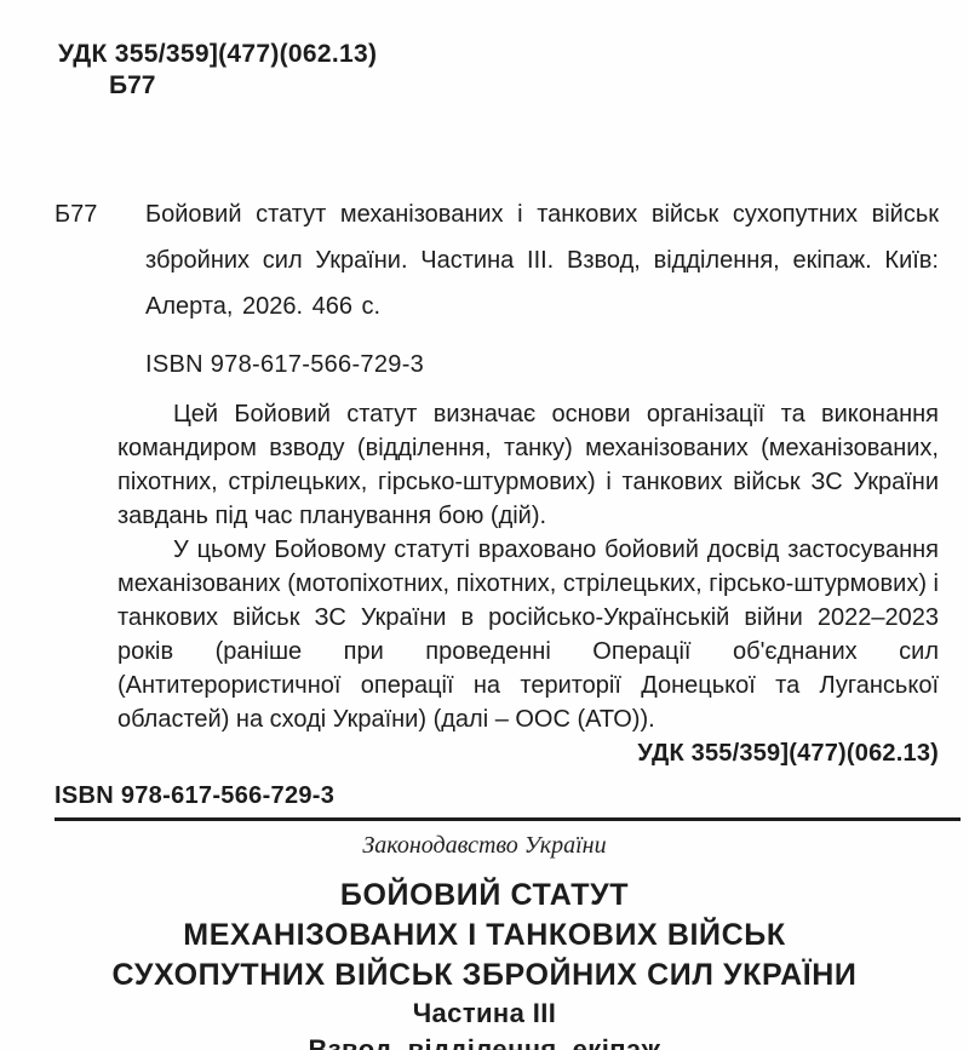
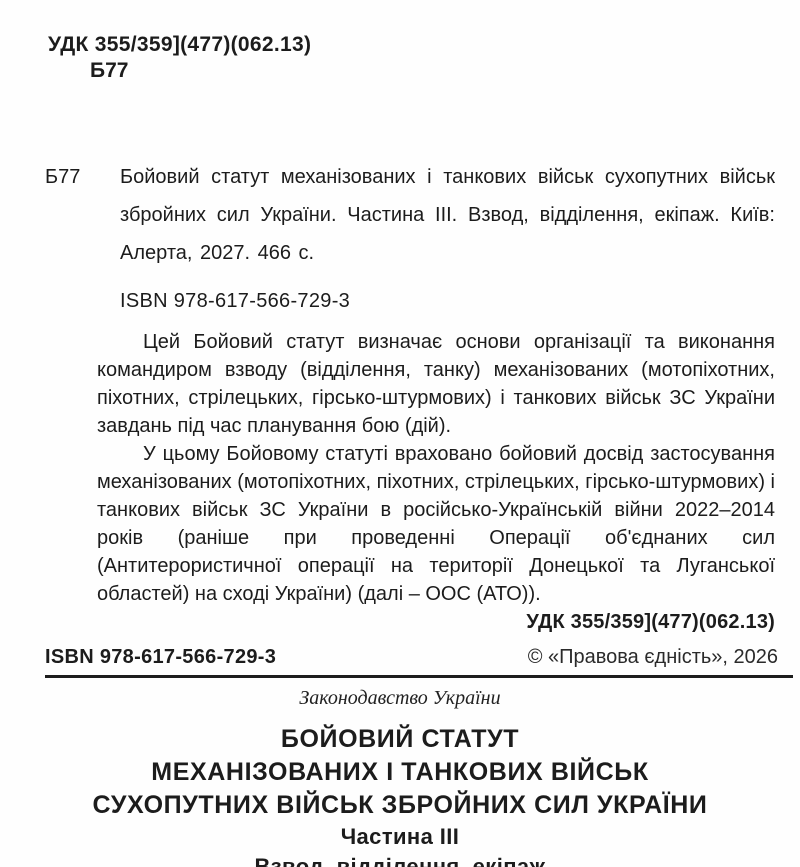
  УДК 355/359](477)(062.13)
  Б77
  Б77
- Бойовий статут механізованих і танкових військ сухопутних військ збройних сил України. Частина III. Взвод, відділення, екіпаж. Київ: Алерта, 2026. 466 с.
+ Бойовий статут механізованих і танкових військ сухопутних військ збройних сил України. Частина III. Взвод, відділення, екіпаж. Київ: Алерта, 2027. 466 с.
  ISBN 978-617-566-729-3
- Цей Бойовий статут визначає основи організації та виконання командиром взводу (відділення, танку) механізованих (механізованих, піхотних, стрілецьких, гірсько-штурмових) і танкових військ ЗС України завдань під час планування бою (дій).
+ Цей Бойовий статут визначає основи організації та виконання командиром взводу (відділення, танку) механізованих (мотопіхотних, піхотних, стрілецьких, гірсько-штурмових) і танкових військ ЗС України завдань під час планування бою (дій).
- У цьому Бойовому статуті враховано бойовий досвід застосування механізованих (мотопіхотних, піхотних, стрілецьких, гірсько-штурмових) і танкових військ ЗС України в російсько-Українській війни 2022–2023 років (раніше при проведенні Операції об'єднаних сил (Антитерористичної операції на території Донецької та Луганської областей) на сході України) (далі – ООС (АТО)).
+ У цьому Бойовому статуті враховано бойовий досвід застосування механізованих (мотопіхотних, піхотних, стрілецьких, гірсько-штурмових) і танкових військ ЗС України в російсько-Українській війни 2022–2014 років (раніше при проведенні Операції об'єднаних сил (Антитерористичної операції на території Донецької та Луганської областей) на сході України) (далі – ООС (АТО)).
  УДК 355/359](477)(062.13)
  ISBN 978-617-566-729-3
+ © «Правова єдність», 2026
  Законодавство України
  БОЙОВИЙ СТАТУТ
  МЕХАНІЗОВАНИХ І ТАНКОВИХ ВІЙСЬК
  СУХОПУТНИХ ВІЙСЬК ЗБРОЙНИХ СИЛ УКРАЇНИ
  Частина III
